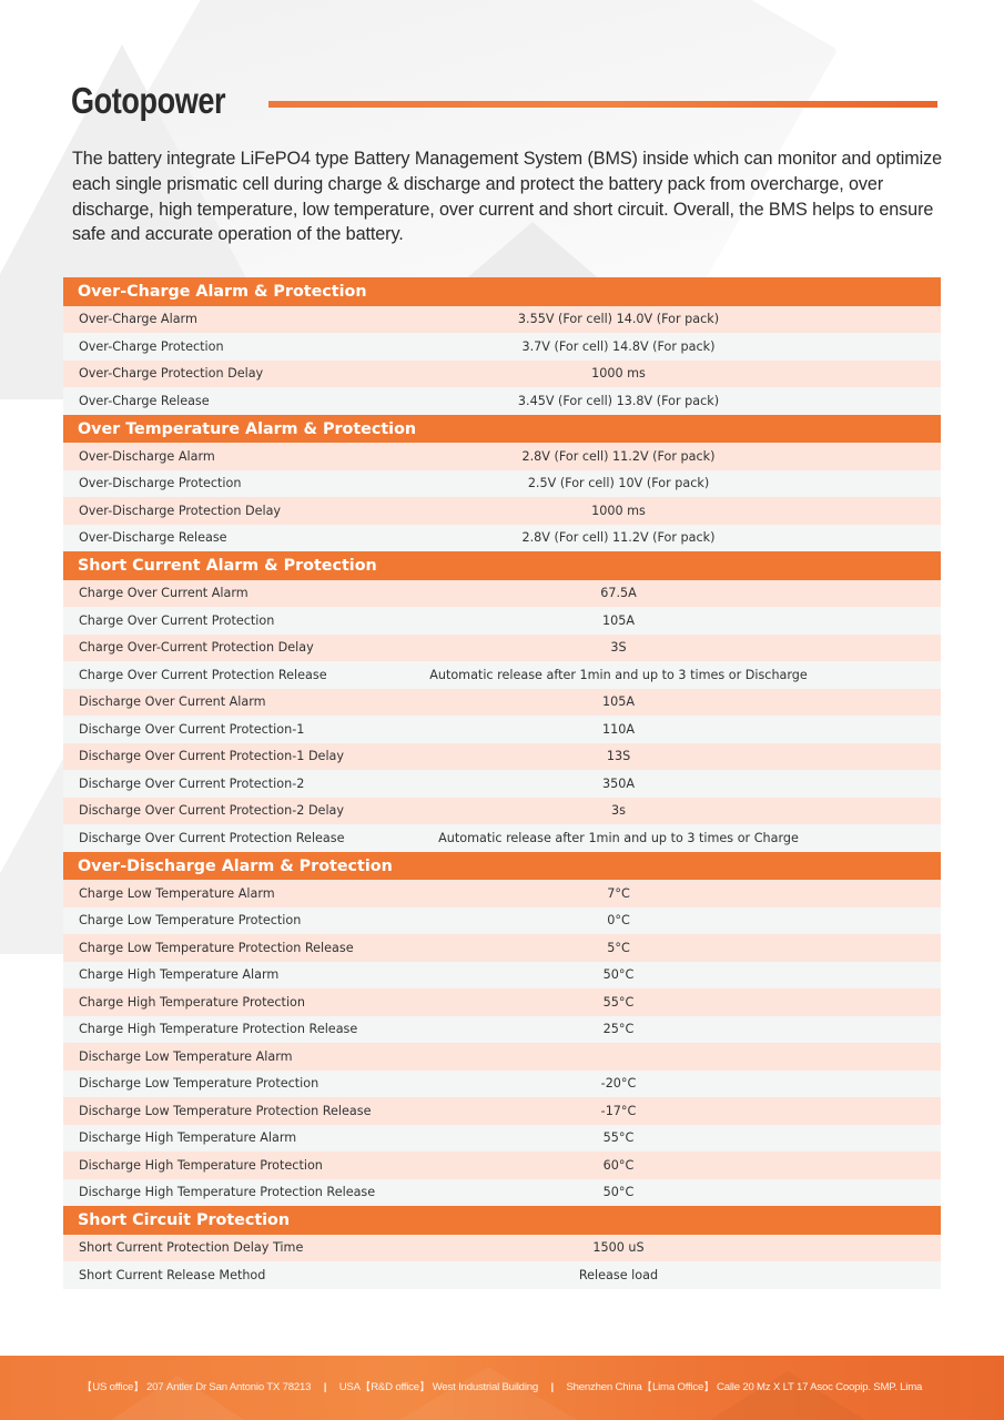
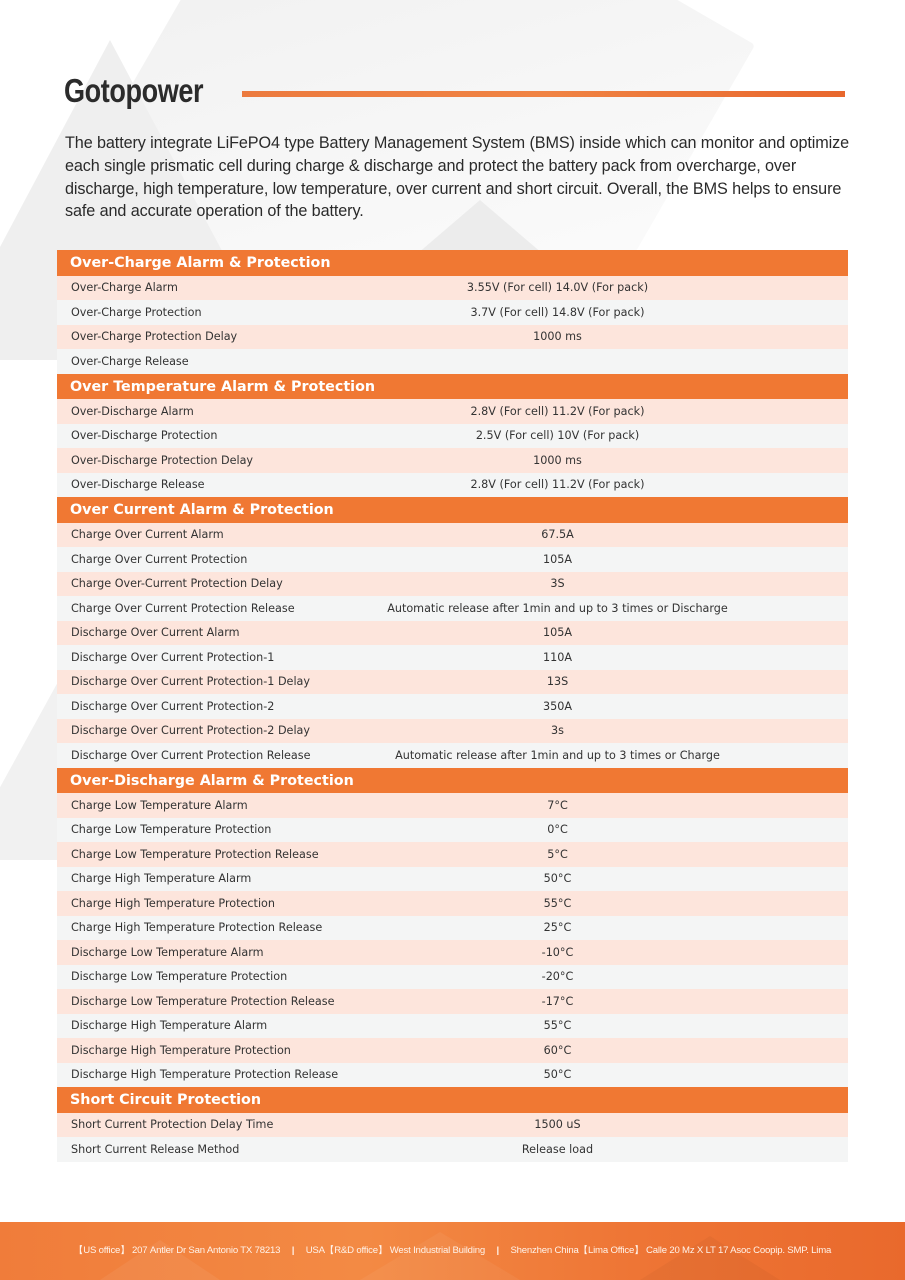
  Gotopower
  The battery integrate LiFePO4 type Battery Management System (BMS) inside which can monitor and optimize each single prismatic cell during charge & discharge and protect the battery pack from overcharge, over discharge, high temperature, low temperature, over current and short circuit. Overall, the BMS helps to ensure safe and accurate operation of the battery.
  Over-Charge Alarm & Protection
  Over-Charge Alarm
  3.55V (For cell) 14.0V (For pack)
  Over-Charge Protection
  3.7V (For cell) 14.8V (For pack)
  Over-Charge Protection Delay
  1000 ms
  Over-Charge Release
- 3.45V (For cell) 13.8V (For pack)
  Over Temperature Alarm & Protection
  Over-Discharge Alarm
  2.8V (For cell) 11.2V (For pack)
  Over-Discharge Protection
  2.5V (For cell) 10V (For pack)
  Over-Discharge Protection Delay
  1000 ms
  Over-Discharge Release
  2.8V (For cell) 11.2V (For pack)
- Short Current Alarm & Protection
+ Over Current Alarm & Protection
  Charge Over Current Alarm
  67.5A
  Charge Over Current Protection
  105A
  Charge Over-Current Protection Delay
  3S
  Charge Over Current Protection Release
  Automatic release after 1min and up to 3 times or Discharge
  Discharge Over Current Alarm
  105A
  Discharge Over Current Protection-1
  110A
  Discharge Over Current Protection-1 Delay
  13S
  Discharge Over Current Protection-2
  350A
  Discharge Over Current Protection-2 Delay
  3s
  Discharge Over Current Protection Release
  Automatic release after 1min and up to 3 times or Charge
  Over-Discharge Alarm & Protection
  Charge Low Temperature Alarm
  7°C
  Charge Low Temperature Protection
  0°C
  Charge Low Temperature Protection Release
  5°C
  Charge High Temperature Alarm
  50°C
  Charge High Temperature Protection
  55°C
  Charge High Temperature Protection Release
  25°C
  Discharge Low Temperature Alarm
+ -10°C
  Discharge Low Temperature Protection
  -20°C
  Discharge Low Temperature Protection Release
  -17°C
  Discharge High Temperature Alarm
  55°C
  Discharge High Temperature Protection
  60°C
  Discharge High Temperature Protection Release
  50°C
  Short Circuit Protection
  Short Current Protection Delay Time
  1500 uS
  Short Current Release Method
  Release load
  【US office】 207 Antler Dr San Antonio TX 78213 | USA【R&D office】 West Industrial Building | Shenzhen China【Lima Office】 Calle 20 Mz X LT 17 Asoc Coopip. SMP. Lima
